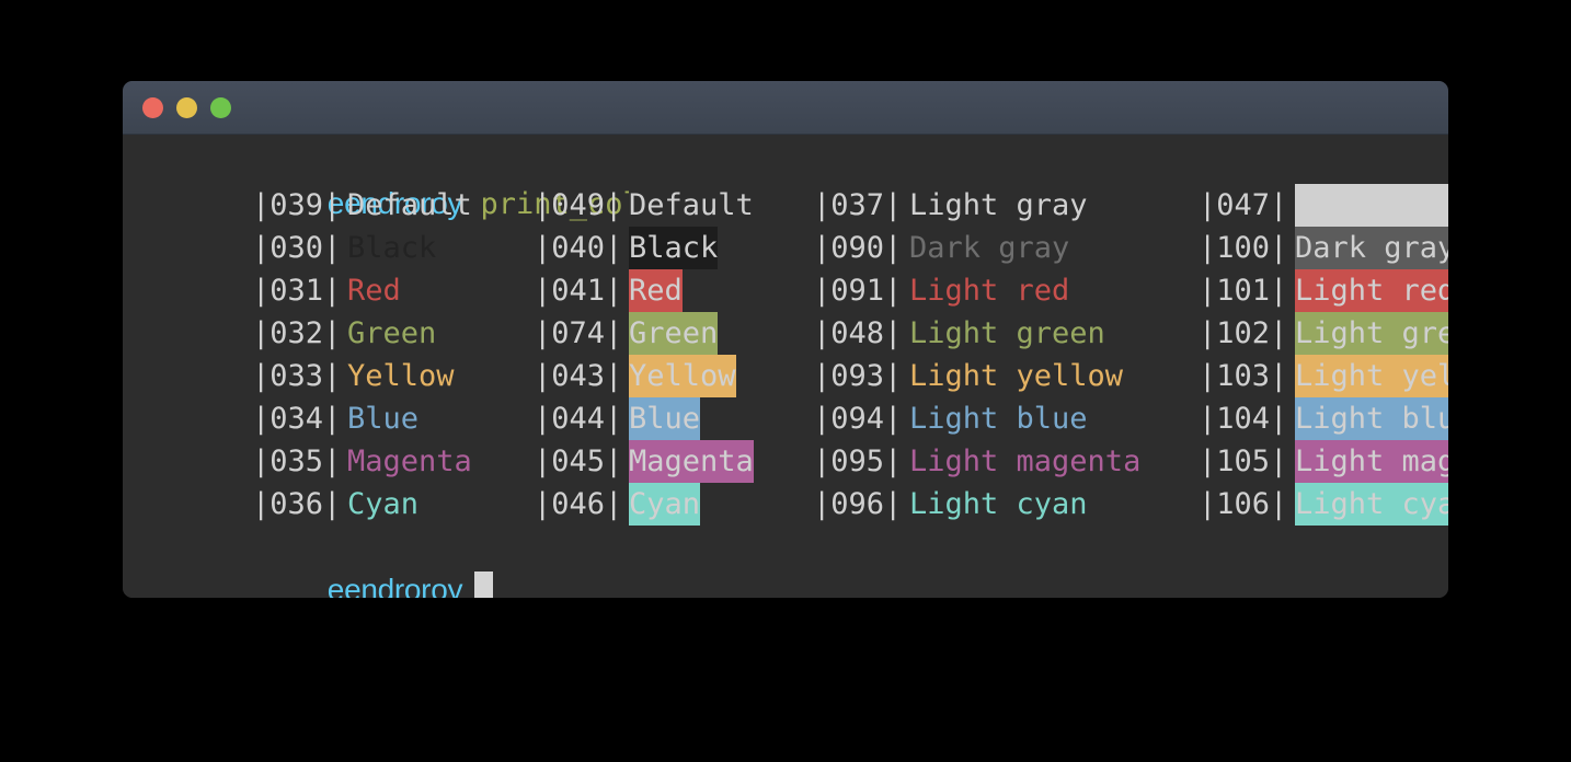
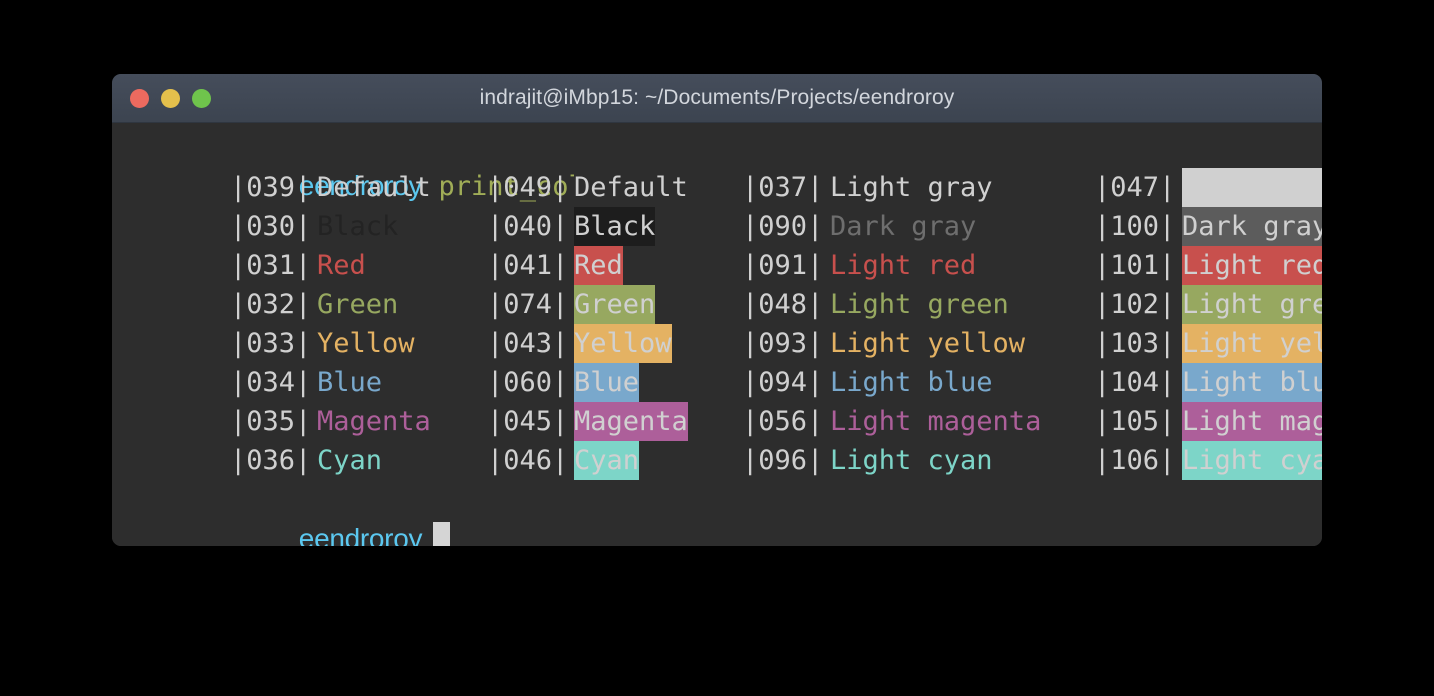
+ indrajit@iMbp15: ~/Documents/Projects/eendroroy
  eendroroy print_co
  |039|
  Default
  |049|
  Default
  |037|
  Light gray
  |047|
  Light gra
  |030|
  |040|
  Black
  |090|
  Dark gray
  |100|
  Dark gray
  |031|
  Red
  |041|
  Red
  |091|
  Light red
  |101|
  Light red
  |032|
  Green
  |074|
  Green
  |048|
  Light green
  |102|
  Light gre
  |033|
  Yellow
  |043|
  Yellow
  |093|
  Light yellow
  |103|
  Light yel
  |034|
  Blue
- |044|
+ |060|
  Blue
  |094|
  Light blue
  |104|
  Light blu
  |035|
  Magenta
  |045|
  Magenta
- |095|
+ |056|
  Light magenta
  |105|
  |036|
  Cyan
  |046|
  Cyan
  |096|
  Light cyan
  |106|
  Light cya
  eendroroy
